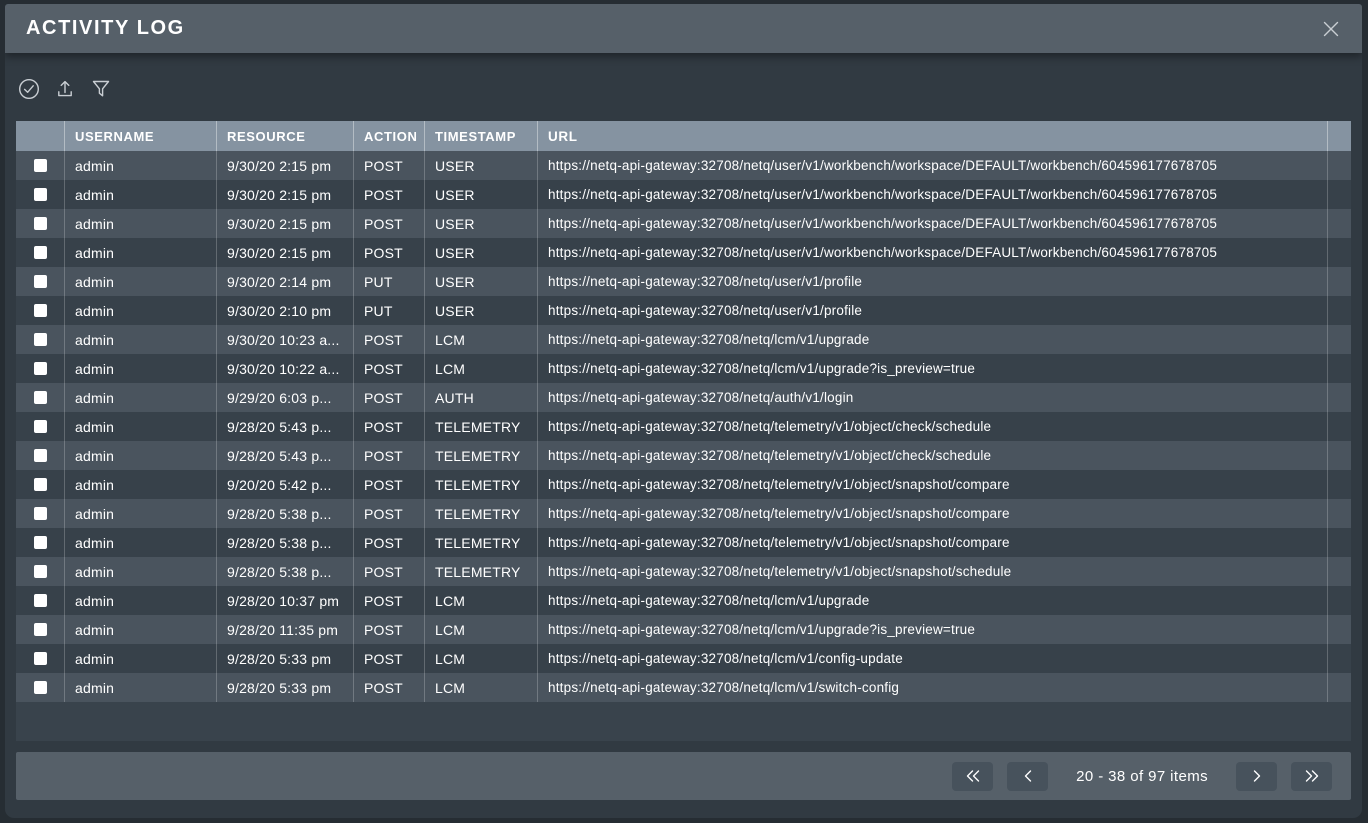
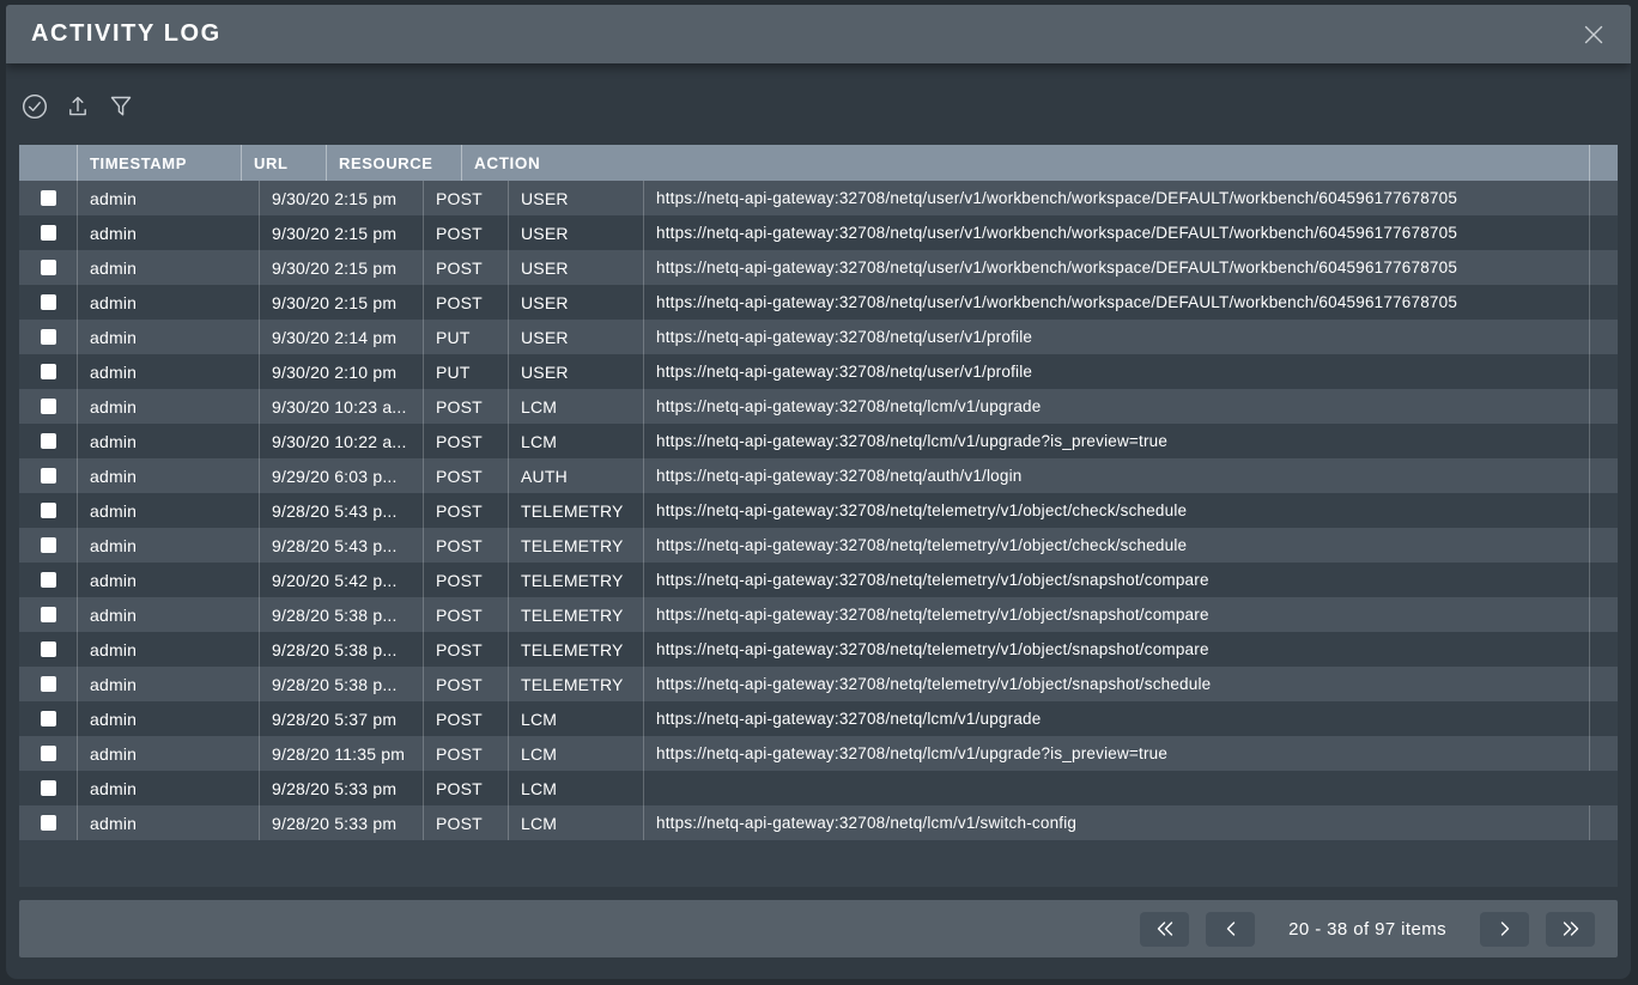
  ACTIVITY LOG
- USERNAME
- RESOURCE
+ TIMESTAMP
- ACTION
+ URL
- TIMESTAMP
+ RESOURCE
- URL
+ ACTION
  admin
  9/30/20 2:15 pm
  POST
  USER
  https://netq-api-gateway:32708/netq/user/v1/workbench/workspace/DEFAULT/workbench/604596177678705
  admin
  9/30/20 2:15 pm
  POST
  USER
  https://netq-api-gateway:32708/netq/user/v1/workbench/workspace/DEFAULT/workbench/604596177678705
  admin
  9/30/20 2:15 pm
  POST
  USER
  https://netq-api-gateway:32708/netq/user/v1/workbench/workspace/DEFAULT/workbench/604596177678705
  admin
  9/30/20 2:15 pm
  POST
  USER
  https://netq-api-gateway:32708/netq/user/v1/workbench/workspace/DEFAULT/workbench/604596177678705
  admin
  9/30/20 2:14 pm
  PUT
  USER
  https://netq-api-gateway:32708/netq/user/v1/profile
  admin
  9/30/20 2:10 pm
  PUT
  USER
  https://netq-api-gateway:32708/netq/user/v1/profile
  admin
  9/30/20 10:23 a...
  POST
  LCM
  https://netq-api-gateway:32708/netq/lcm/v1/upgrade
  admin
  9/30/20 10:22 a...
  POST
  LCM
  https://netq-api-gateway:32708/netq/lcm/v1/upgrade?is_preview=true
  admin
  9/29/20 6:03 p...
  POST
  AUTH
  https://netq-api-gateway:32708/netq/auth/v1/login
  admin
  9/28/20 5:43 p...
  POST
  TELEMETRY
  https://netq-api-gateway:32708/netq/telemetry/v1/object/check/schedule
  admin
  9/28/20 5:43 p...
  POST
  TELEMETRY
  https://netq-api-gateway:32708/netq/telemetry/v1/object/check/schedule
  admin
  9/20/20 5:42 p...
  POST
  TELEMETRY
  https://netq-api-gateway:32708/netq/telemetry/v1/object/snapshot/compare
  admin
  9/28/20 5:38 p...
  POST
  TELEMETRY
  https://netq-api-gateway:32708/netq/telemetry/v1/object/snapshot/compare
  admin
  9/28/20 5:38 p...
  POST
  TELEMETRY
  https://netq-api-gateway:32708/netq/telemetry/v1/object/snapshot/compare
  admin
  9/28/20 5:38 p...
  POST
  TELEMETRY
  https://netq-api-gateway:32708/netq/telemetry/v1/object/snapshot/schedule
  admin
- 9/28/20 10:37 pm
+ 9/28/20 5:37 pm
  POST
  LCM
  https://netq-api-gateway:32708/netq/lcm/v1/upgrade
  admin
  9/28/20 11:35 pm
  POST
  LCM
  https://netq-api-gateway:32708/netq/lcm/v1/upgrade?is_preview=true
  admin
  9/28/20 5:33 pm
  POST
  LCM
- https://netq-api-gateway:32708/netq/lcm/v1/config-update
  admin
  9/28/20 5:33 pm
  POST
  LCM
  https://netq-api-gateway:32708/netq/lcm/v1/switch-config
  20 - 38 of 97 items
